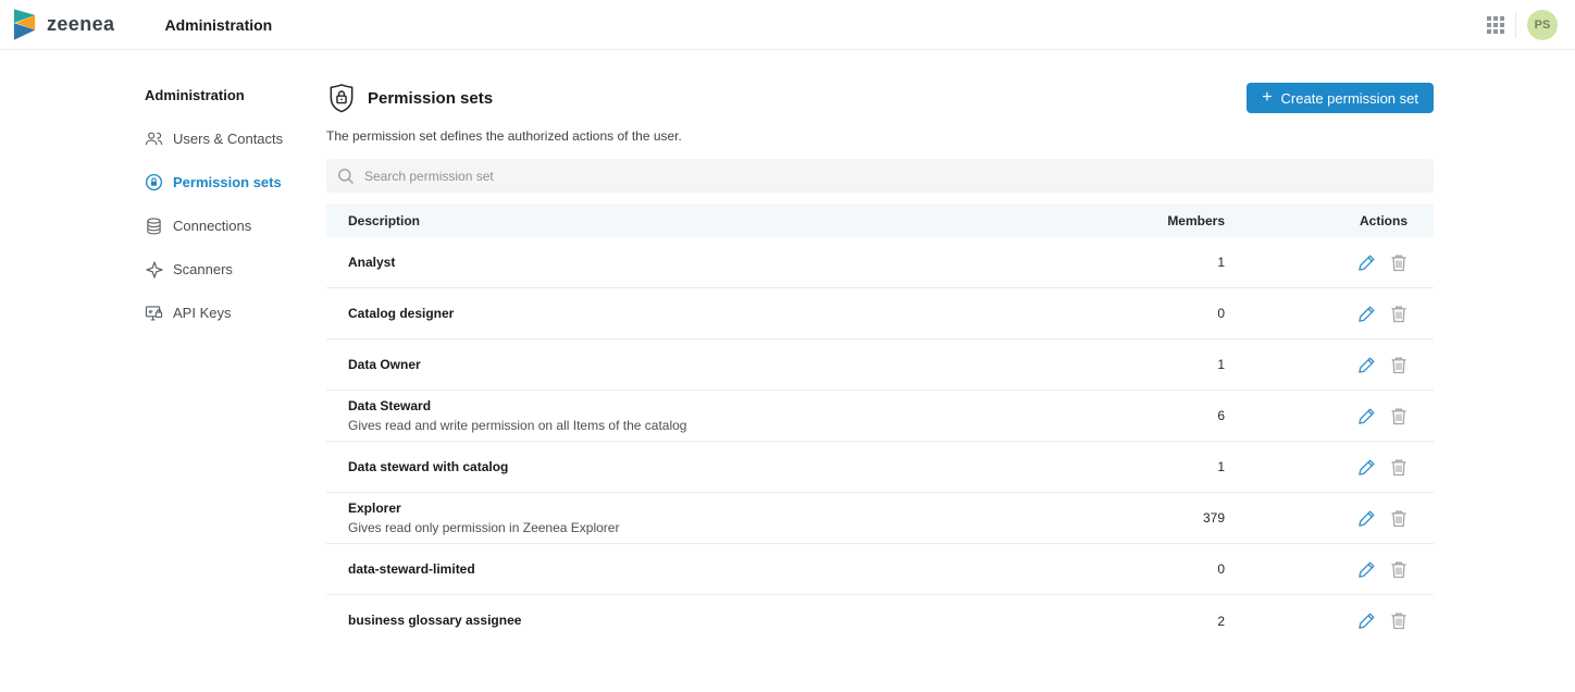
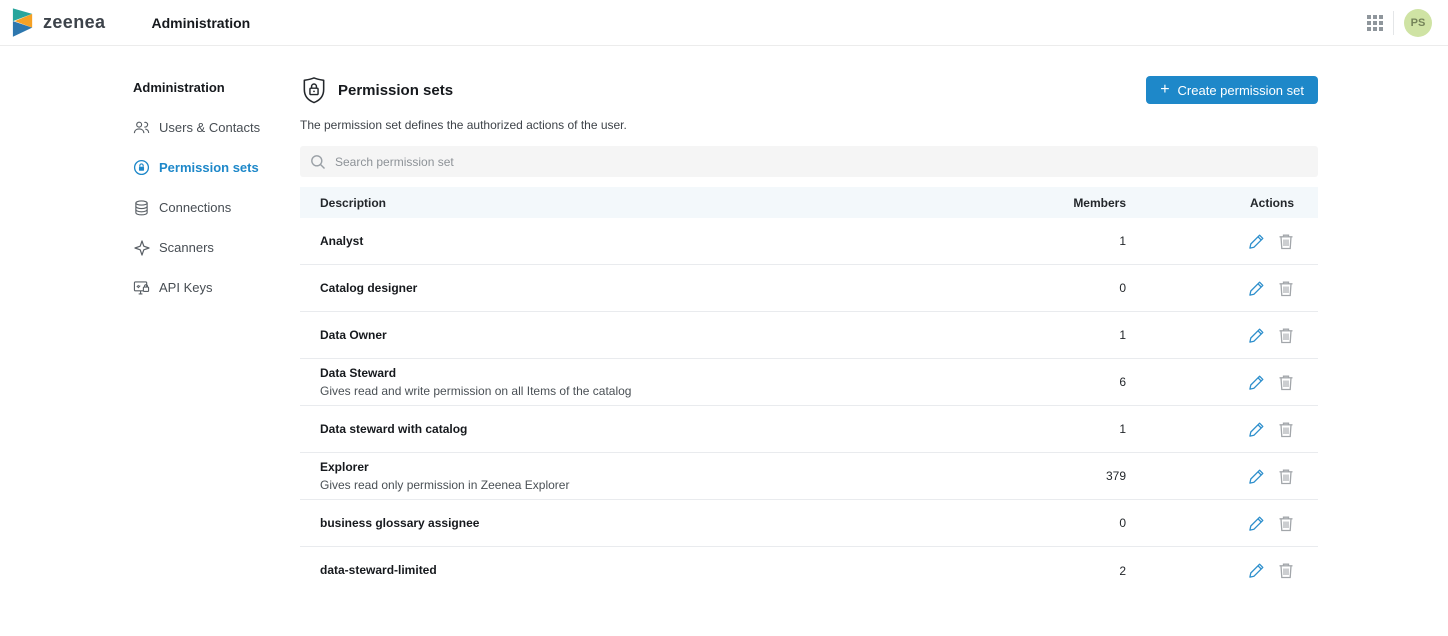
  zeenea
  Administration
  PS
  Administration
  Users & Contacts
  Permission sets
  Connections
  Scanners
  API Keys
  Permission sets
  The permission set defines the authorized actions of the user.
  +
  Create permission set
  Search permission set
  Description
  Members
  Actions
  Analyst
  1
  Catalog designer
  0
  Data Owner
  1
  Data Steward
  Gives read and write permission on all Items of the catalog
  6
  Data steward with catalog
  1
  Explorer
  Gives read only permission in Zeenea Explorer
  379
- data-steward-limited
+ business glossary assignee
  0
- business glossary assignee
+ data-steward-limited
  2
